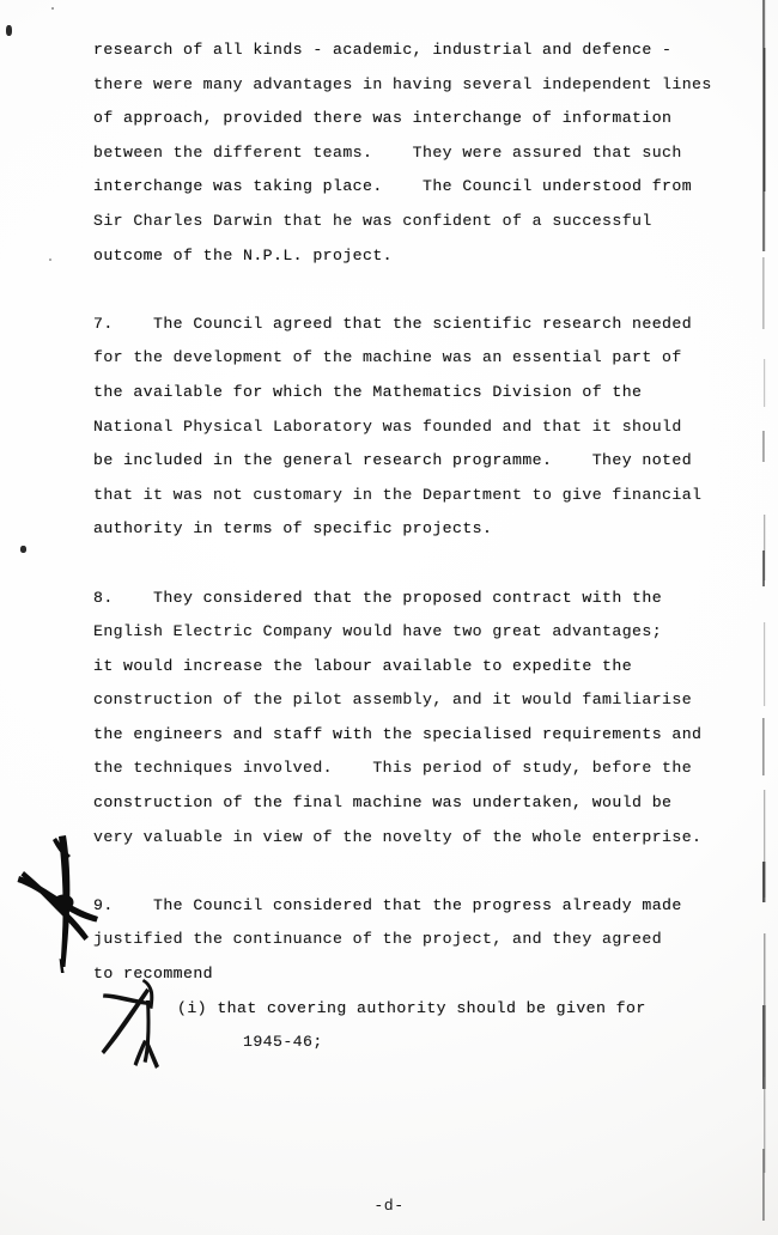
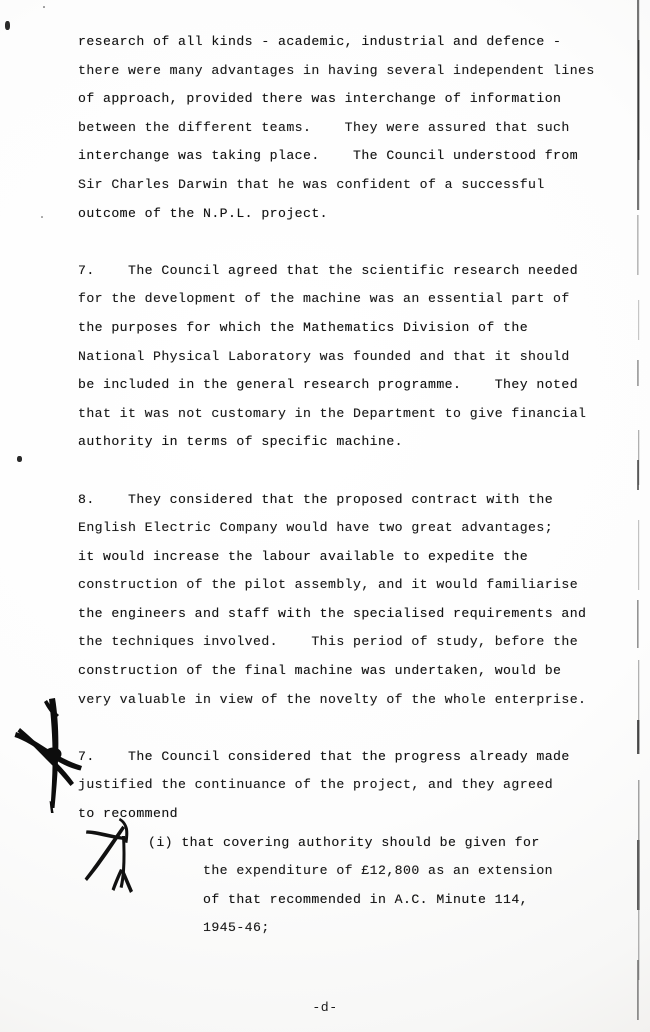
  research of all kinds - academic, industrial and defence -
  there were many advantages in having several independent lines
  of approach, provided there was interchange of information
  between the different teams. They were assured that such
  interchange was taking place. The Council understood from
  Sir Charles Darwin that he was confident of a successful
  outcome of the N.P.L. project.
  7. The Council agreed that the scientific research needed
  for the development of the machine was an essential part of
- the available for which the Mathematics Division of the
+ the purposes for which the Mathematics Division of the
  National Physical Laboratory was founded and that it should
  be included in the general research programme. They noted
  that it was not customary in the Department to give financial
- authority in terms of specific projects.
+ authority in terms of specific machine.
  8. They considered that the proposed contract with the
  English Electric Company would have two great advantages;
  it would increase the labour available to expedite the
  construction of the pilot assembly, and it would familiarise
  the engineers and staff with the specialised requirements and
  the techniques involved. This period of study, before the
  construction of the final machine was undertaken, would be
  very valuable in view of the novelty of the whole enterprise.
- 9. The Council considered that the progress already made
+ 7. The Council considered that the progress already made
  justified the continuance of the project, and they agreed
  to recommend
  (i) that covering authority should be given for
+ the expenditure of £12,800 as an extension
+ of that recommended in A.C. Minute 114,
  1945-46;
  -d-
